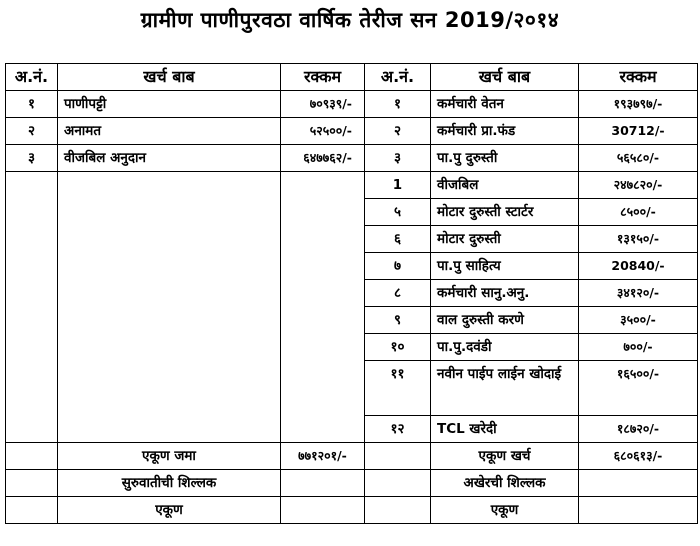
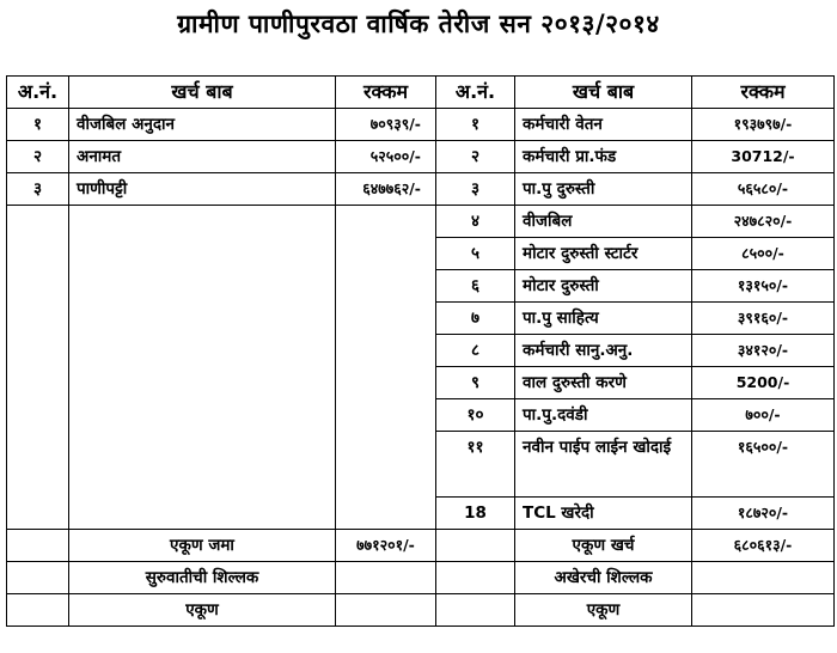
- ग्रामीण पाणीपुरवठा वार्षिक तेरीज सन 2019/२०१४
+ ग्रामीण पाणीपुरवठा वार्षिक तेरीज सन २०१३/२०१४
  अ.नं.	खर्च बाब	रक्कम	अ.नं.	खर्च बाब	रक्कम
- १	पाणीपट्टी	७०९३९/-	१	कर्मचारी वेतन	१९३७९७/-
+ १	वीजबिल अनुदान	७०९३९/-	१	कर्मचारी वेतन	१९३७९७/-
  २	अनामत	५२५००/-	२	कर्मचारी प्रा.फंड	30712/-
- ३	वीजबिल अनुदान	६४७७६२/-	३	पा.पु दुरुस्ती	५६५८०/-
+ ३	पाणीपट्टी	६४७७६२/-	३	पा.पु दुरुस्ती	५६५८०/-
- 			1	वीजबिल	२४७८२०/-
+ 			४	वीजबिल	२४७८२०/-
  ५	मोटार दुरुस्ती स्टार्टर	८५००/-
  ६	मोटार दुरुस्ती	१३१५०/-
- ७	पा.पु साहित्य	20840/-
+ ७	पा.पु साहित्य	३९१६०/-
  ८	कर्मचारी सानु.अनु.	३४१२०/-
- ९	वाल दुरुस्ती करणे	३५००/-
+ ९	वाल दुरुस्ती करणे	5200/-
  १०	पा.पु.दवंडी	७००/-
  ११	नवीन पाईप लाईन खोदाई	१६५००/-
- १२	TCL खरेदी	१८७२०/-
+ 18	TCL खरेदी	१८७२०/-
  	एकूण जमा	७७१२०१/-		एकूण खर्च	६८०६१३/-
  	सुरुवातीची शिल्लक			अखेरची शिल्लक
  	एकूण			एकूण
